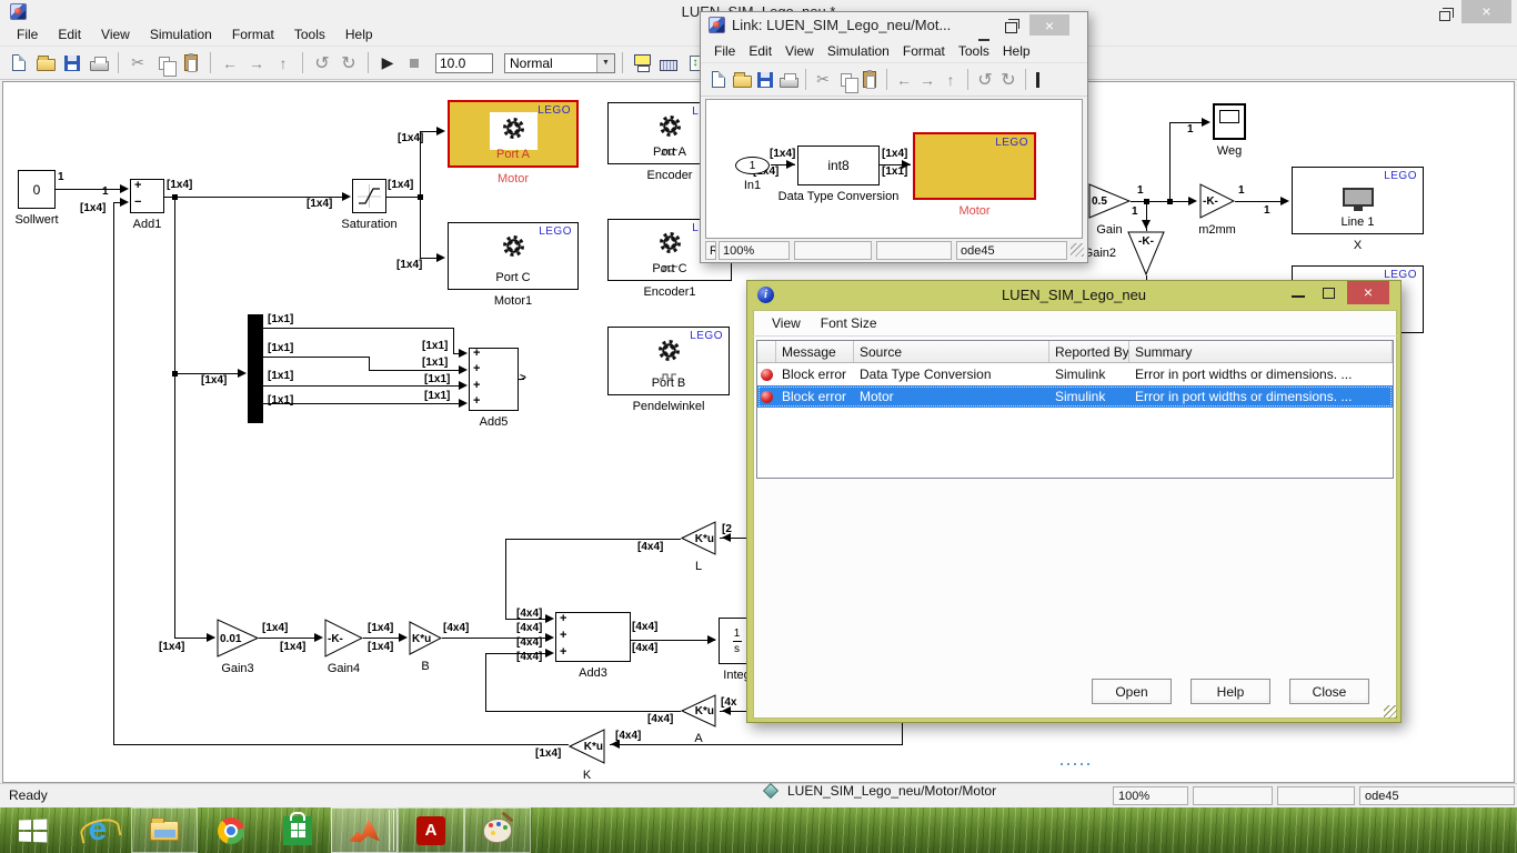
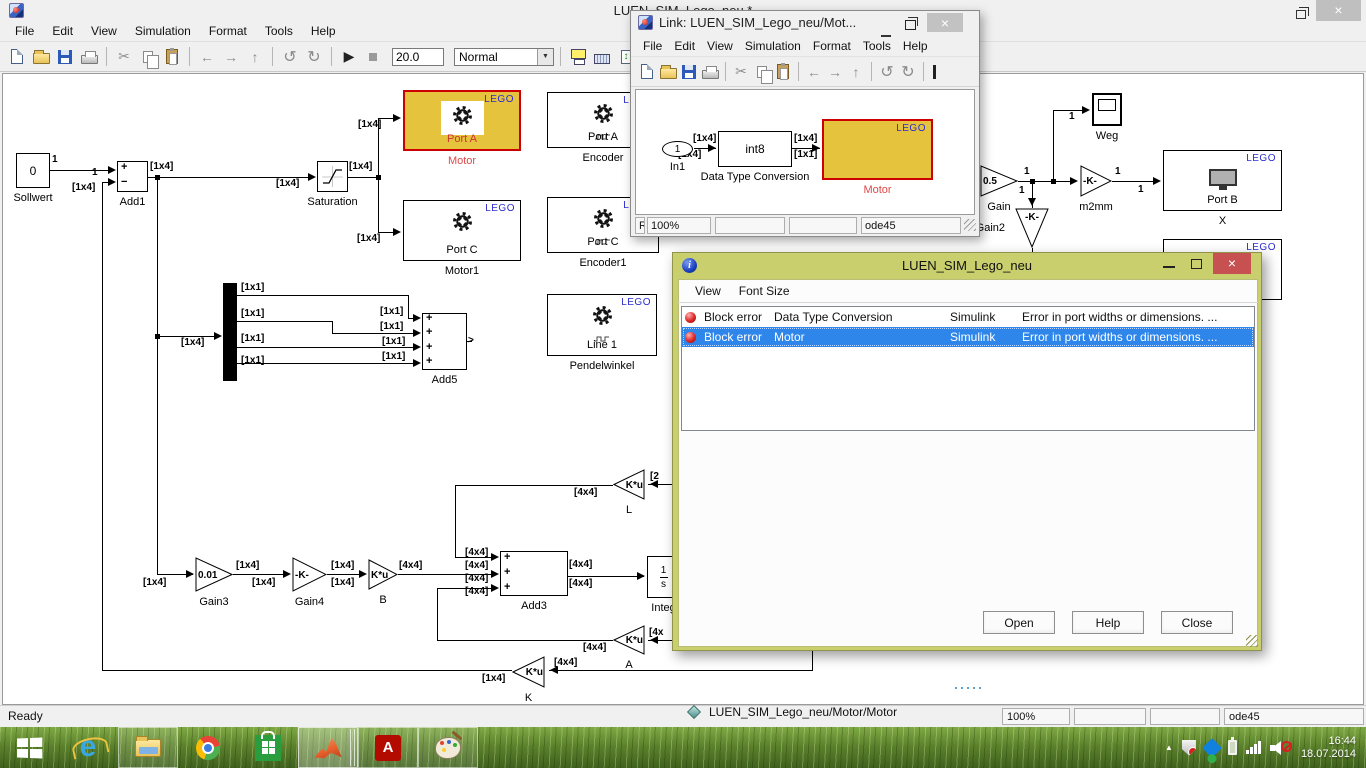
  ×
  File
  Edit
  View
  Simulation
  Format
  Tools
  Help
  ✂
  ←
  →
  ↑
  ↺
  ↻
  ▶
- 10.0
+ 20.0
  Normal
  ↕
  Ready
  100%
  ode45
  1
  1
  [1x4]
  [1x4]
  [1x4]
  [1x4]
  [1x4]
  [1x4]
  [1x4]
  [1x1]
  [1x1]
  [1x1]
  [1x1]
  [1x1]
  [1x1]
  [1x1]
  [1x1]
  >
  [1x4]
  [1x4]
  [1x4]
  [1x4]
  [1x4]
  [4x4]
  [4x4]
  [4x4]
  [4x4]
  [4x4]
  [4x4]
  [4x4]
  [4x4]
  [2
  [4x
  [4x4]
  [4x4]
  [1x4]
  1
  1
  1
  1
  1
  0
  Sollwert
  +
  −
  Add1
  Saturation
  LEGO
  Port A
  Motor
  LEGO
  Port C
  Motor1
  Port A
  Encoder
  Port C
  Encoder1
  LEGO
- Port B
+ Line 1
  Pendelwinkel
  +
  +
  +
  +
  Add5
  0.01
  Gain3
  -K-
  Gain4
  K*u
  B
  +
  +
  +
  Add3
  1
  s
  Inte
  K*u
  L
  K*u
  A
  K*u
  K
  0.5
  Gain
  -K-
  ain2
  -K-
  m2mm
  Weg
  LEGO
- Line 1
+ Port B
  X
  LEGO
  Link: LUEN_SIM_Lego_neu/Mot...
  ×
  File
  Edit
  View
  Simulation
  Format
  Tools
  Help
  ✂
  ←
  →
  ↑
  ↺
  ↻
  100%
  ode45
  [1x4]
  [1x4]
  [1x1]
  1
  In1
  int8
  Data Type Conversion
  LEGO
  Motor
  i
  LUEN_SIM_Lego_neu
  ×
  View
  Font Size
- Message
- Source
- Reported By
- Summary
  Block error
  Data Type Conversion
  Simulink
  Error in port widths or dimensions. ...
  Block error
  Motor
  Simulink
  Error in port widths or dimensions. ...
  LUEN_SIM_Lego_neu/Motor/Motor
  Open
  Help
  Close
  e
  A
+ ▲
+ 16:44
+ 18.07.2014
